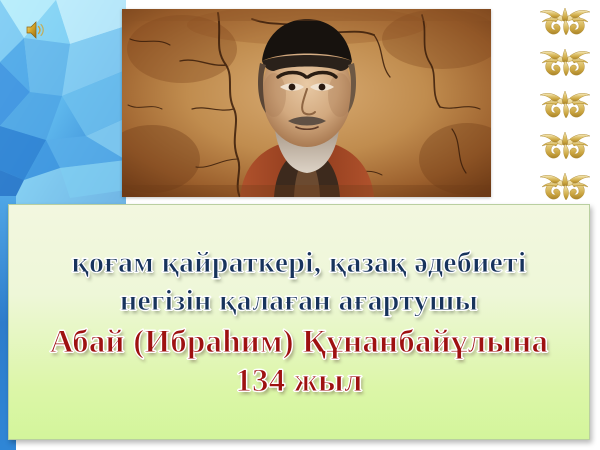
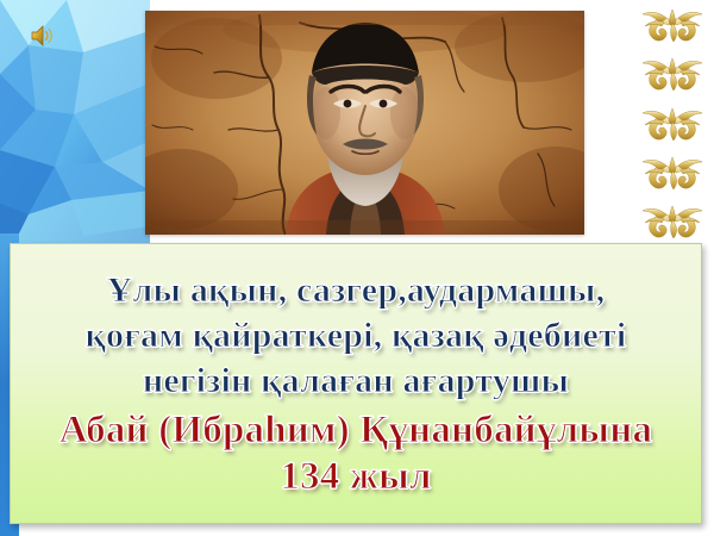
+ Ұлы ақын, сазгер,аудармашы,
  қоғам қайраткері, қазақ әдебиеті
  негізін қалаған ағартушы
  Абай (Ибраһим) Құнанбайұлына
  134 жыл
